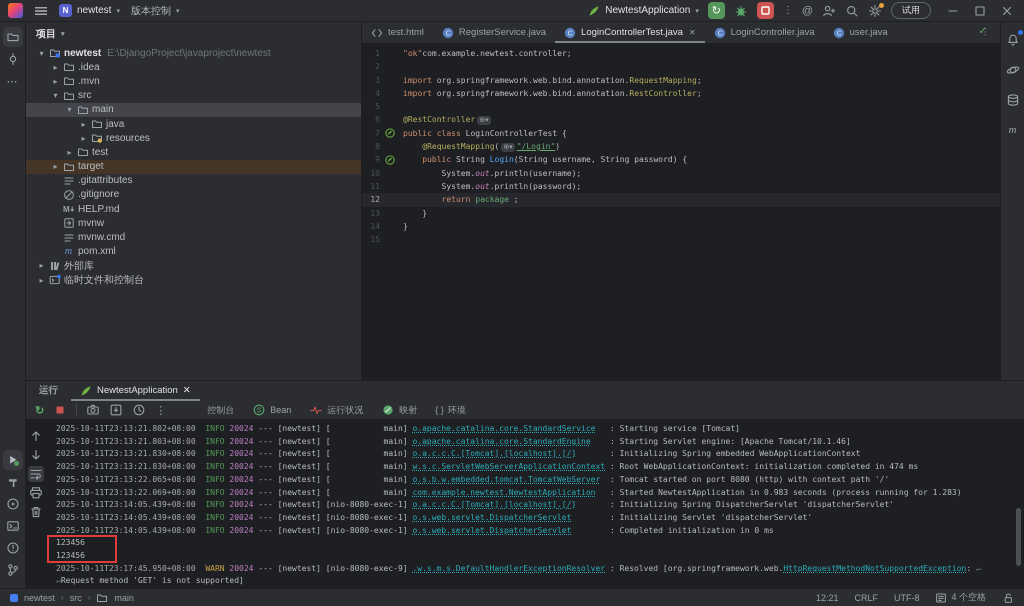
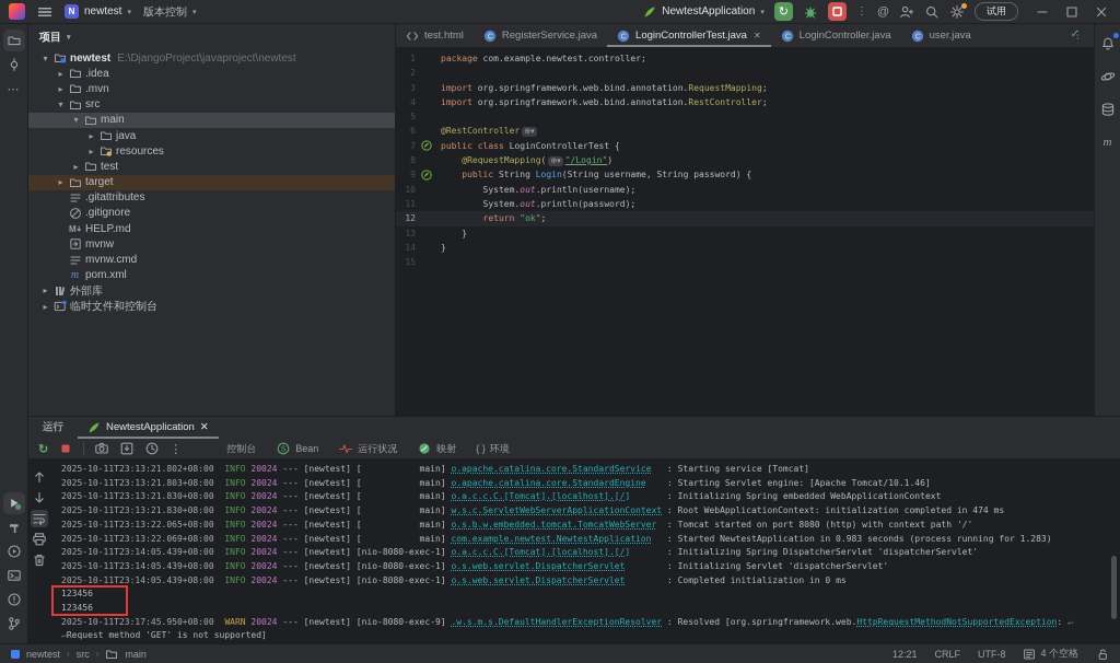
  N
  newtest
  版本控制
  NewtestApplication
  ↻
  ⋮
  @
  试用
  ⋯
  项目
  ▾
  newtest
  E:\DjangoProject\javaproject\newtest
  ▸
  .idea
  ▸
  .mvn
  ▾
  src
  ▾
  main
  ▸
  java
  ▸
  resources
  ▸
  test
  ▸
  target
  .gitattributes
  .gitignore
  M
  HELP.md
  mvnw
  mvnw.cmd
  m
  pom.xml
  ▸
  外部库
  ▸
  临时文件和控制台
  test.html
  RegisterService.java
  LoginControllerTest.java
  ✕
  LoginController.java
  user.java
  ⋮
  1
- "ok"com.example.newtest.controller;
+ package com.example.newtest.controller;
  2
  3
  import org.springframework.web.bind.annotation.RequestMapping;
  4
  import org.springframework.web.bind.annotation.RestController;
  5
  6
  @RestController ⊕▾
  7
  public class LoginControllerTest {
  8
  @RequestMapping( ⊕▾ "/Login")
  9
  public String Login(String username, String password) {
  10
  System.out.println(username);
  11
  System.out.println(password);
  12
- return package ;
+ return "ok";
  13
  }
  14
  }
  15
  ✓
  m
  运行
  NewtestApplication
  ✕
  ↻
  ⋮
  控制台
  Bean
  运行状况
  映射
  { }
  环境
  2025-10-11T23:13:21.802+08:00 INFO 20024 --- [newtest] [ main] o.apache.catalina.core.StandardService : Starting service [Tomcat]
  2025-10-11T23:13:21.803+08:00 INFO 20024 --- [newtest] [ main] o.apache.catalina.core.StandardEngine : Starting Servlet engine: [Apache Tomcat/10.1.46]
  2025-10-11T23:13:21.830+08:00 INFO 20024 --- [newtest] [ main] o.a.c.c.C.[Tomcat].[localhost].[/] : Initializing Spring embedded WebApplicationContext
  2025-10-11T23:13:21.830+08:00 INFO 20024 --- [newtest] [ main] w.s.c.ServletWebServerApplicationContext : Root WebApplicationContext: initialization completed in 474 ms
  2025-10-11T23:13:22.065+08:00 INFO 20024 --- [newtest] [ main] o.s.b.w.embedded.tomcat.TomcatWebServer : Tomcat started on port 8080 (http) with context path '/'
  2025-10-11T23:13:22.069+08:00 INFO 20024 --- [newtest] [ main] com.example.newtest.NewtestApplication : Started NewtestApplication in 0.983 seconds (process running for 1.283)
  2025-10-11T23:14:05.439+08:00 INFO 20024 --- [newtest] [nio-8080-exec-1] o.a.c.c.C.[Tomcat].[localhost].[/] : Initializing Spring DispatcherServlet 'dispatcherServlet'
  2025-10-11T23:14:05.439+08:00 INFO 20024 --- [newtest] [nio-8080-exec-1] o.s.web.servlet.DispatcherServlet : Initializing Servlet 'dispatcherServlet'
  2025-10-11T23:14:05.439+08:00 INFO 20024 --- [newtest] [nio-8080-exec-1] o.s.web.servlet.DispatcherServlet : Completed initialization in 0 ms
  123456
  123456
  2025-10-11T23:17:45.950+08:00 WARN 20024 --- [newtest] [nio-8080-exec-9] .w.s.m.s.DefaultHandlerExceptionResolver : Resolved [org.springframework.web.HttpRequestMethodNotSupportedException: ↵
  ↵Request method 'GET' is not supported]
  newtest
  ›
  src
  ›
  main
  12:21
  CRLF
  UTF-8
  4 个空格
